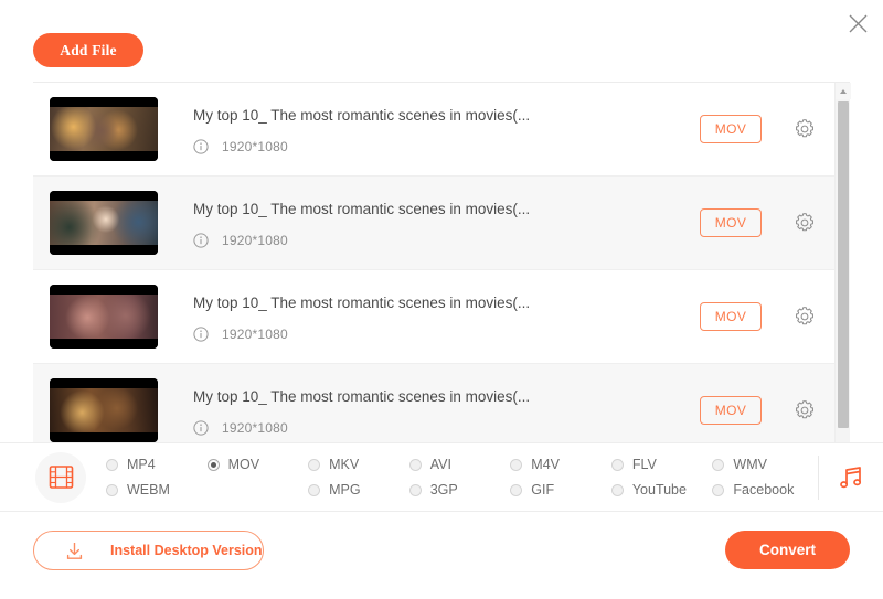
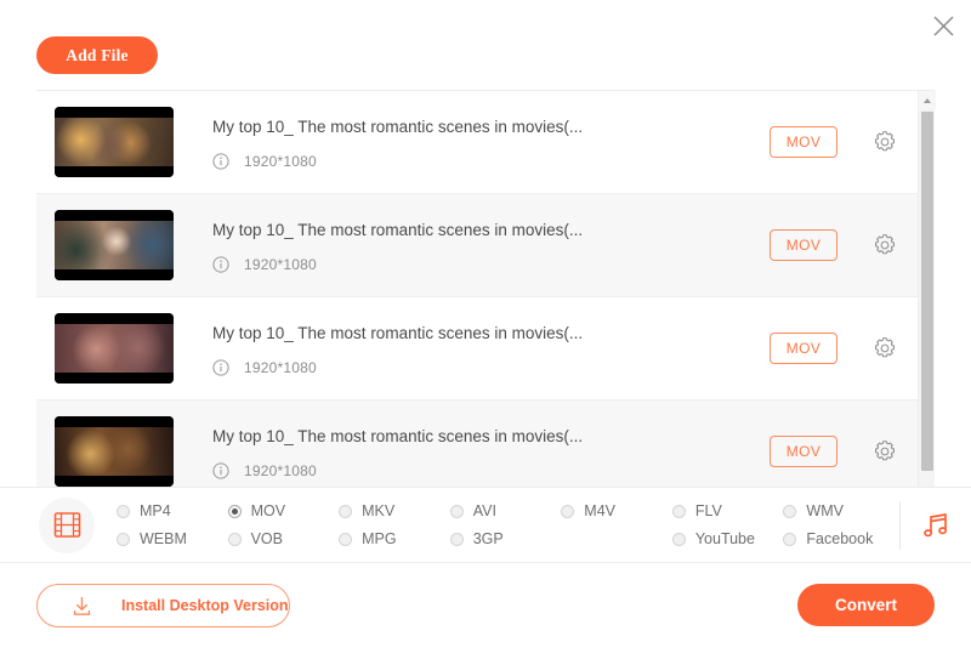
  Add File
  My top 10_ The most romantic scenes in movies(...
  1920*1080
  MOV
  My top 10_ The most romantic scenes in movies(...
  1920*1080
  MOV
  My top 10_ The most romantic scenes in movies(...
  1920*1080
  MOV
  My top 10_ The most romantic scenes in movies(...
  1920*1080
  MOV
  MP4
  MOV
  MKV
  AVI
  M4V
  FLV
  WMV
  WEBM
+ VOB
  MPG
  3GP
- GIF
  YouTube
  Facebook
  Install Desktop Version
  Convert
